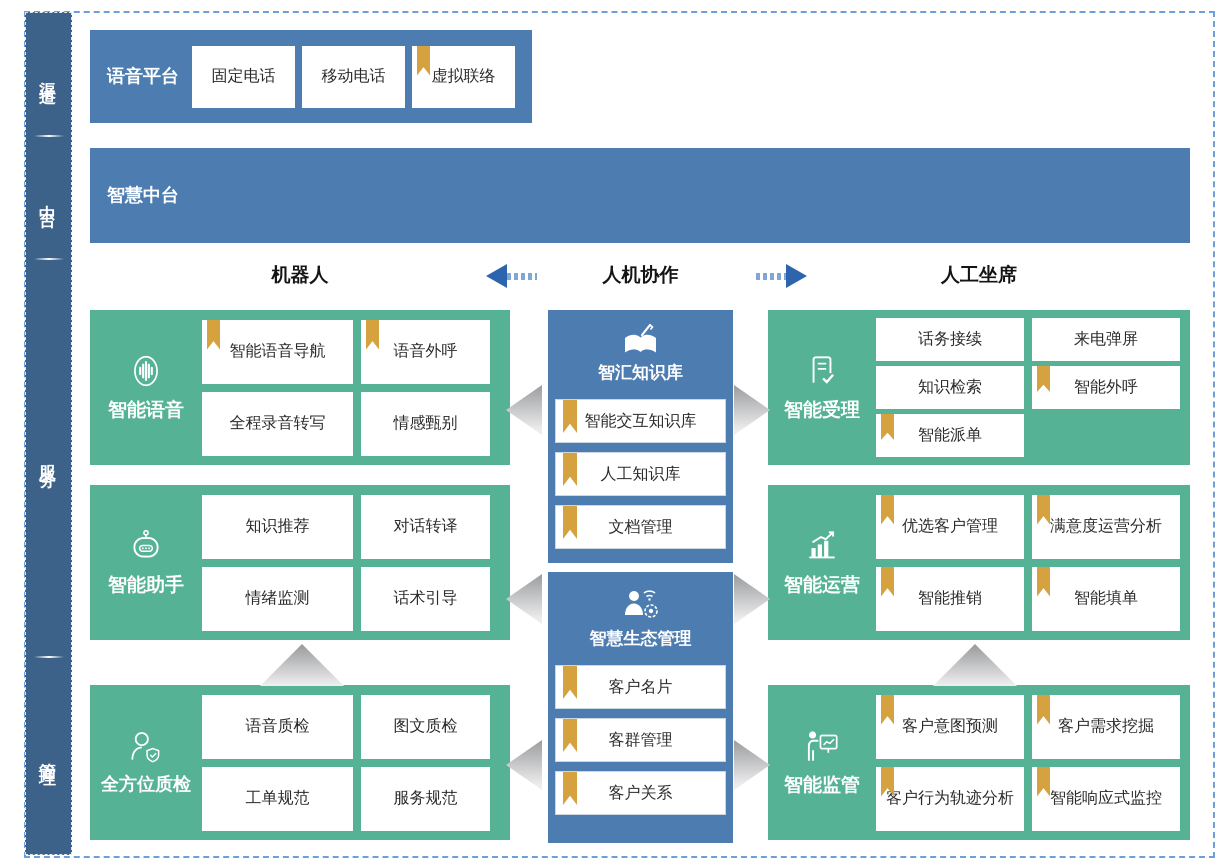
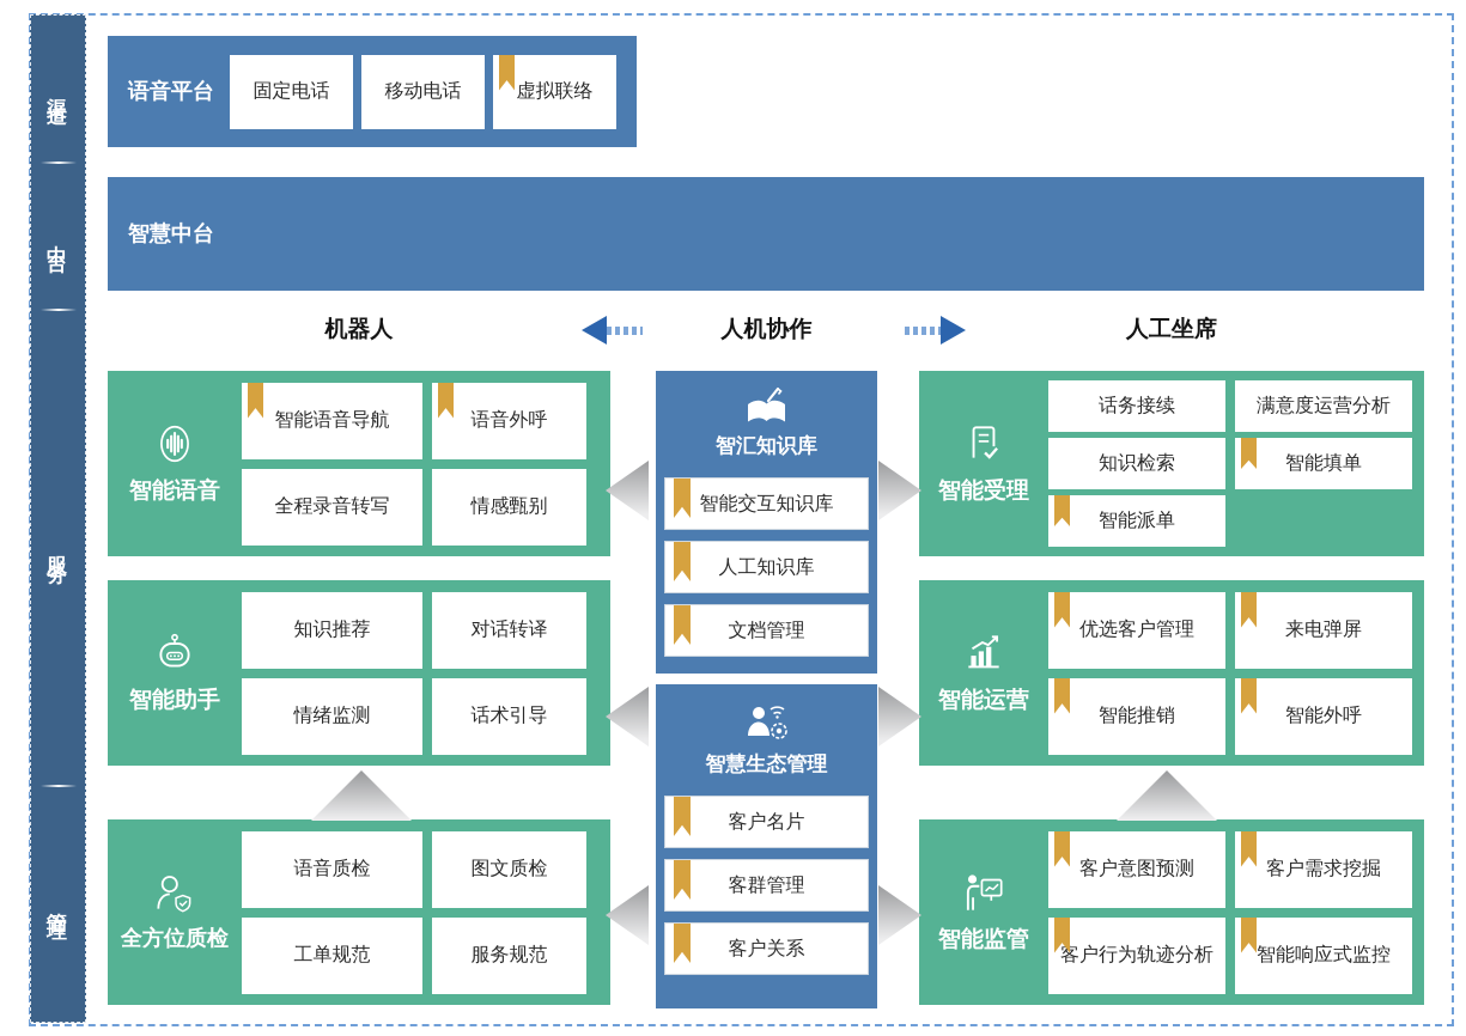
  语音平台
  固定电话
  移动电话
  虚拟联络
  智慧中台
  机器人
  人机协作
  人工坐席
  智能语音
  智能语音导航
  语音外呼
  全程录音转写
  情感甄别
  智能助手
  知识推荐
  对话转译
  情绪监测
  话术引导
  全方位质检
  语音质检
  图文质检
  工单规范
  服务规范
  智汇知识库
  智能交互知识库
  人工知识库
  文档管理
  智慧生态管理
  客户名片
  客群管理
  客户关系
  智能受理
  话务接续
- 来电弹屏
+ 满意度运营分析
  知识检索
- 智能外呼
+ 智能填单
  智能派单
  智能运营
  优选客户管理
- 满意度运营分析
+ 来电弹屏
  智能推销
- 智能填单
+ 智能外呼
  智能监管
  客户意图预测
  客户需求挖掘
  客户行为轨迹分析
  智能响应式监控
